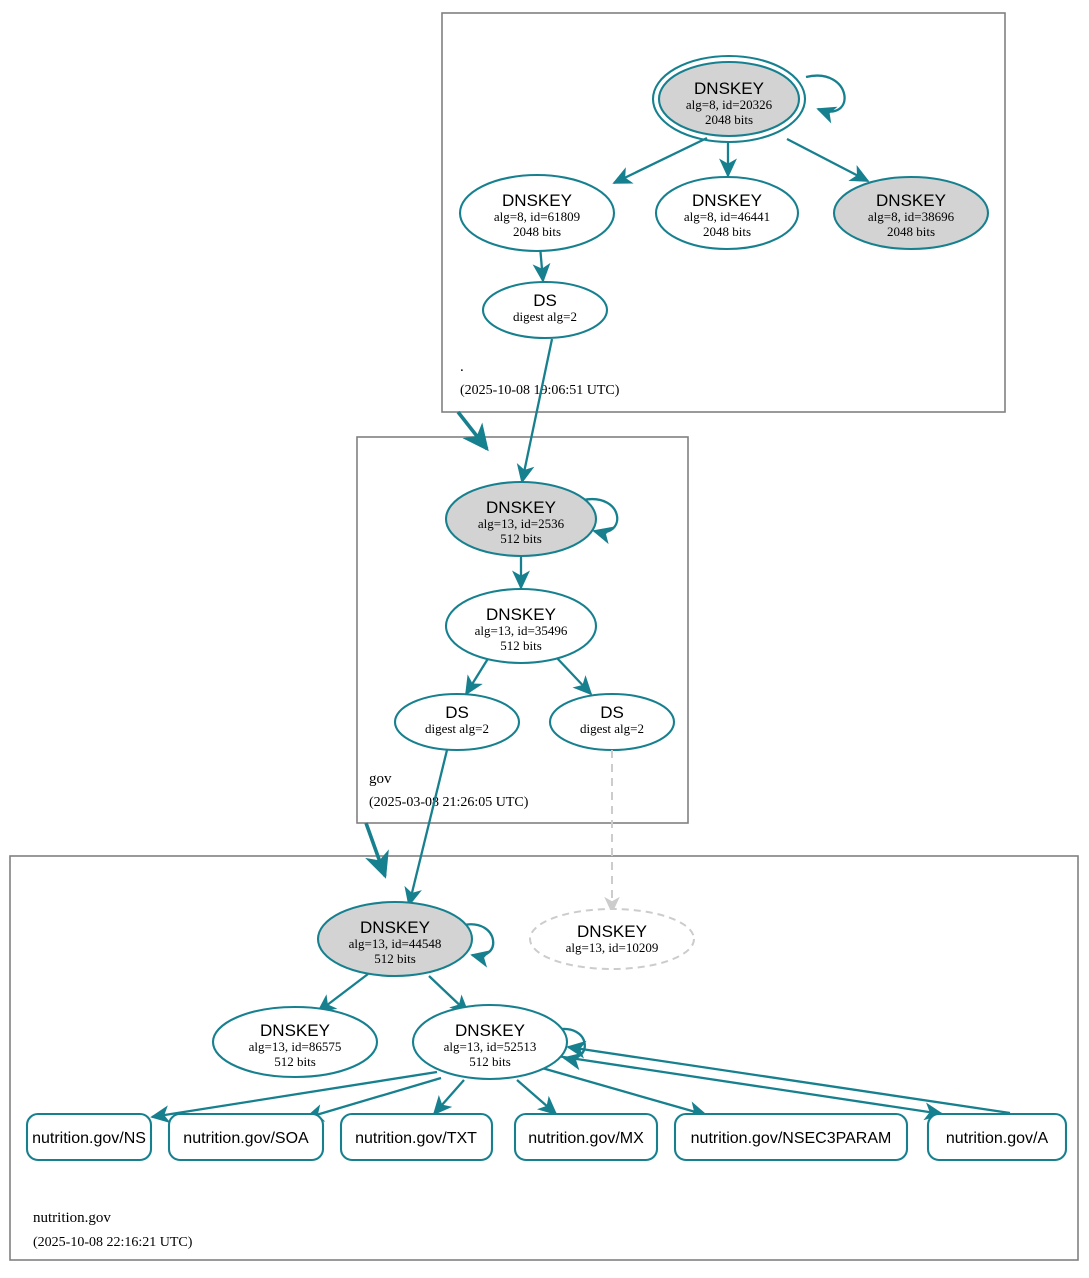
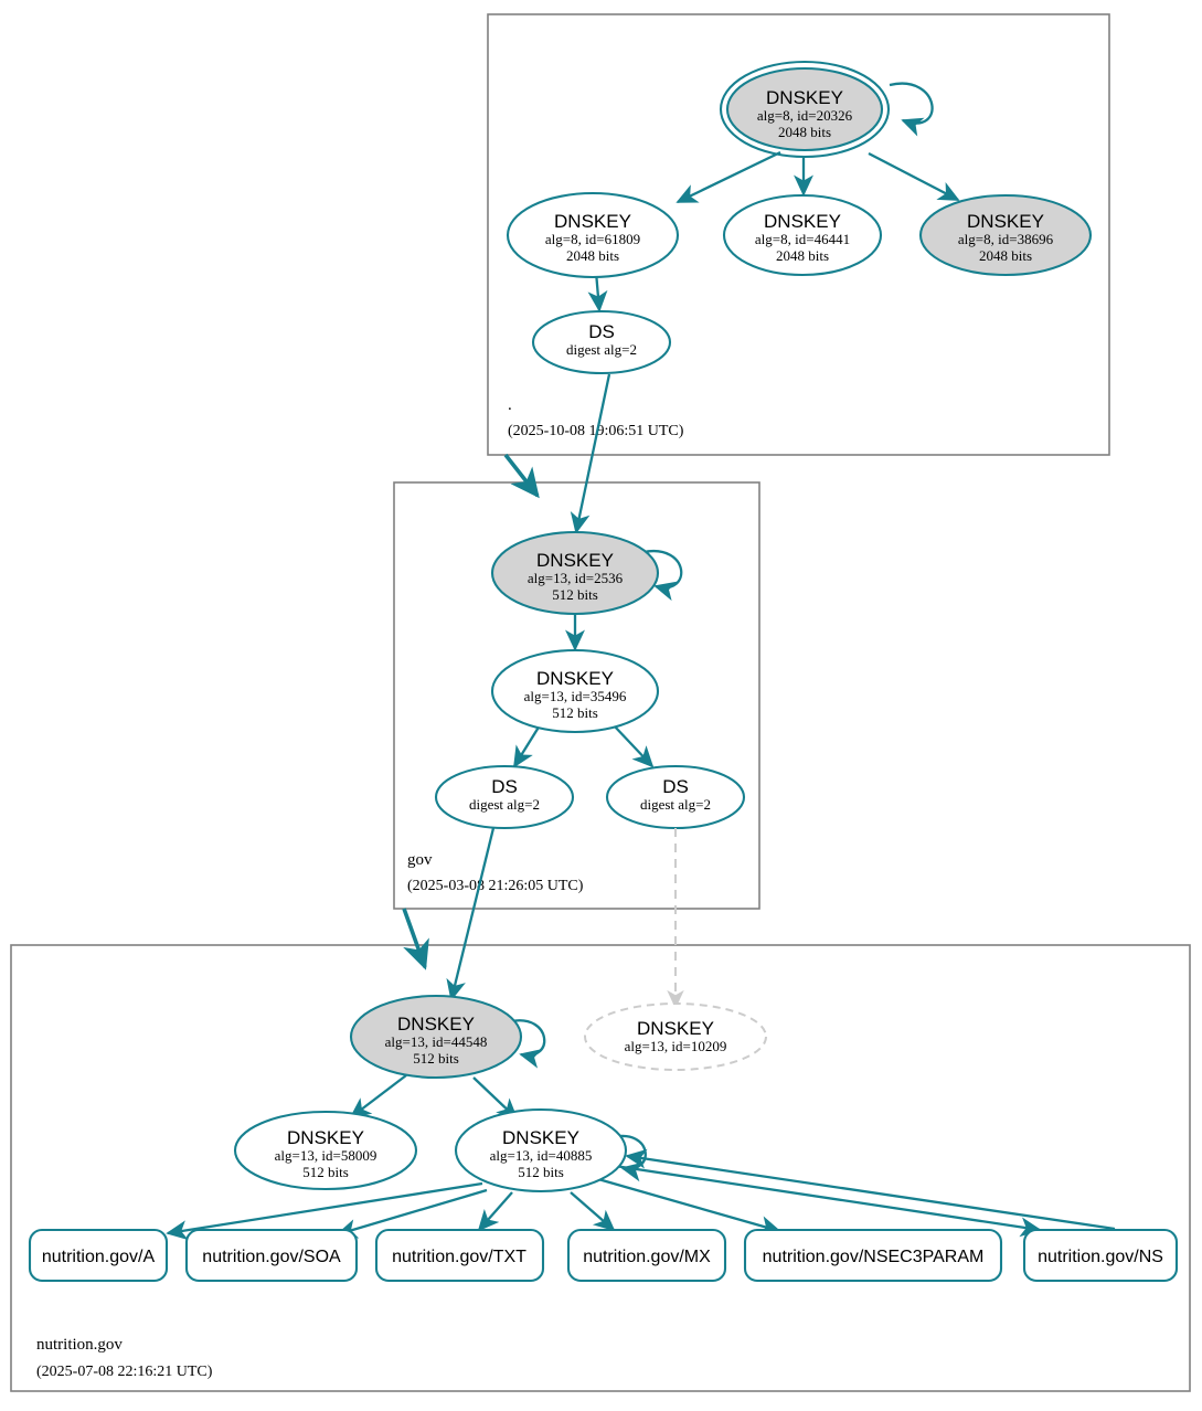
  DNSKEY
  alg=8, id=20326
  2048 bits
  DNSKEY
  alg=8, id=61809
  2048 bits
  DNSKEY
  alg=8, id=46441
  2048 bits
  DNSKEY
  alg=8, id=38696
  2048 bits
  DS
  digest alg=2
  .
  (2025-10-08 19:06:51 UTC)
  DNSKEY
  alg=13, id=2536
  512 bits
  DNSKEY
  alg=13, id=35496
  512 bits
  DS
  digest alg=2
  DS
  digest alg=2
  gov
  (2025-03-08 21:26:05 UTC)
  DNSKEY
  alg=13, id=44548
  512 bits
  DNSKEY
  alg=13, id=10209
  DNSKEY
- alg=13, id=86575
+ alg=13, id=58009
  512 bits
  DNSKEY
- alg=13, id=52513
+ alg=13, id=40885
  512 bits
- nutrition.gov/NS
+ nutrition.gov/A
  nutrition.gov/SOA
  nutrition.gov/TXT
  nutrition.gov/MX
  nutrition.gov/NSEC3PARAM
- nutrition.gov/A
+ nutrition.gov/NS
  nutrition.gov
- (2025-10-08 22:16:21 UTC)
+ (2025-07-08 22:16:21 UTC)
